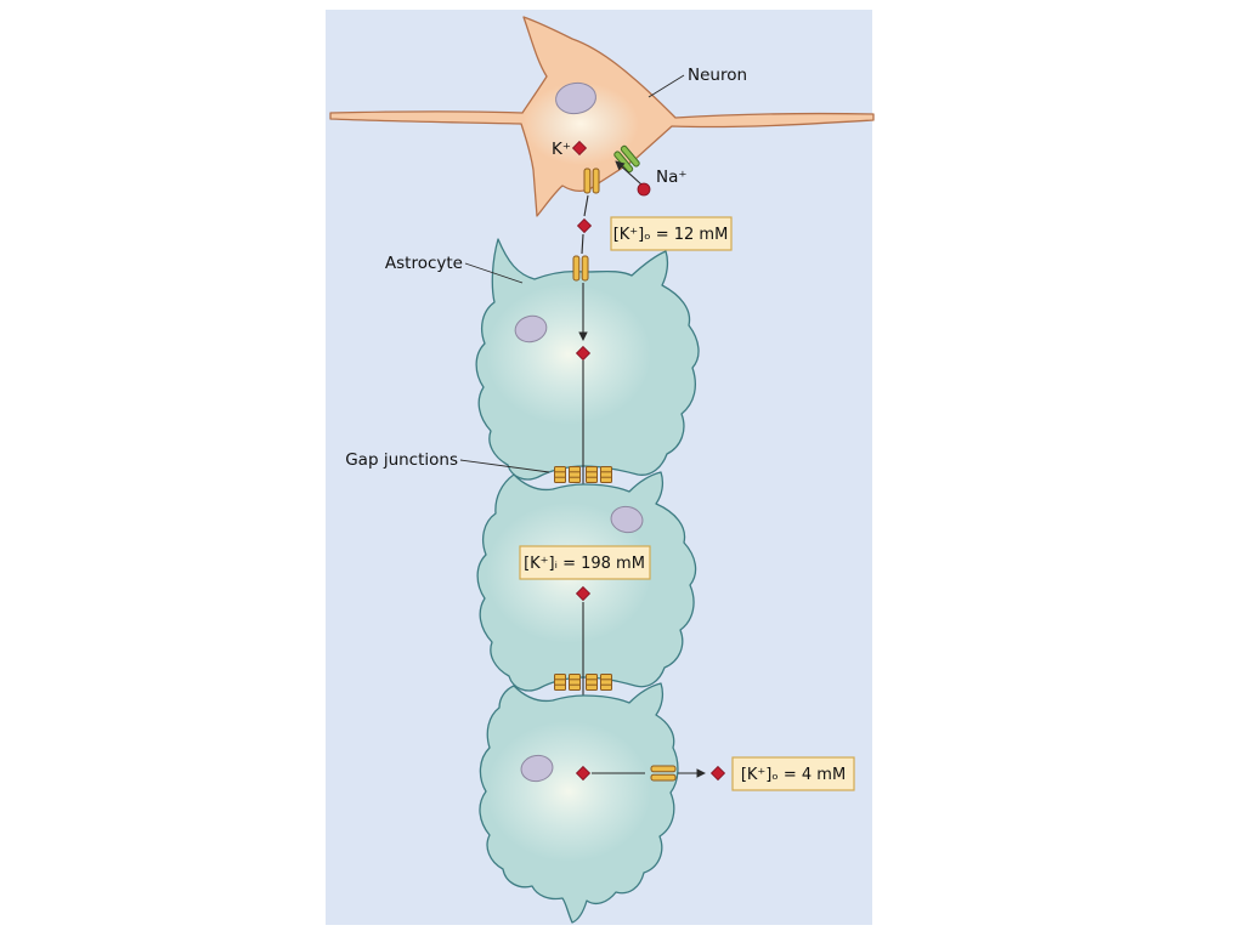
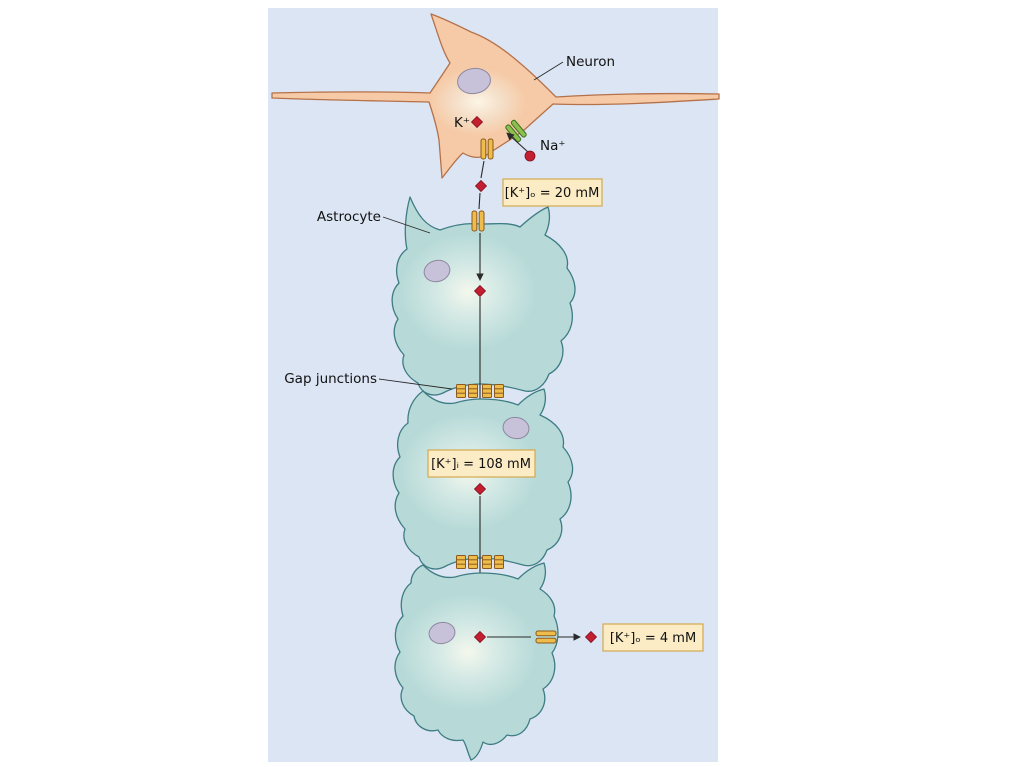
  Na⁺
  K⁺
  Neuron
- [K⁺]ₒ = 12 mM
+ [K⁺]ₒ = 20 mM
  Astrocyte
  Gap junctions
- [K⁺]ᵢ = 198 mM
+ [K⁺]ᵢ = 108 mM
  [K⁺]ₒ = 4 mM
